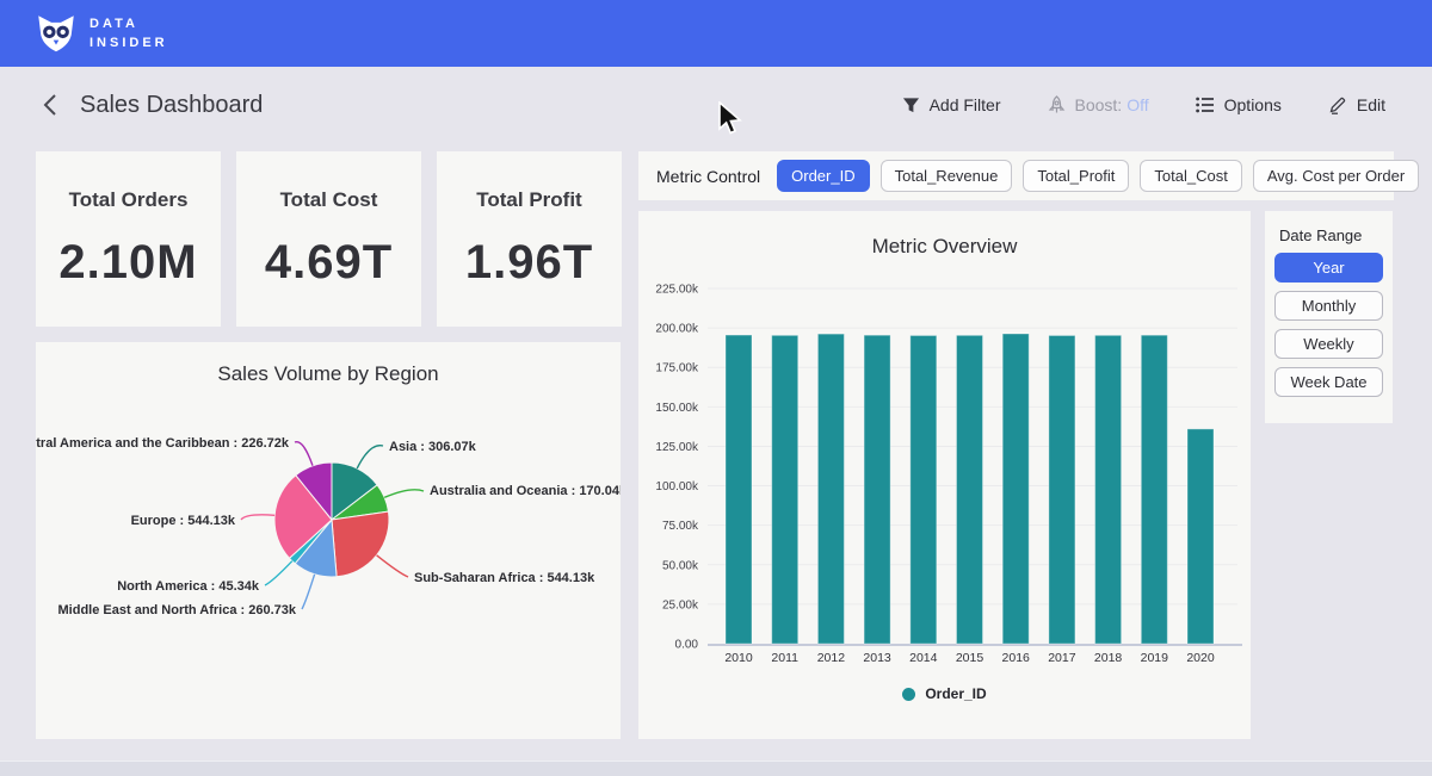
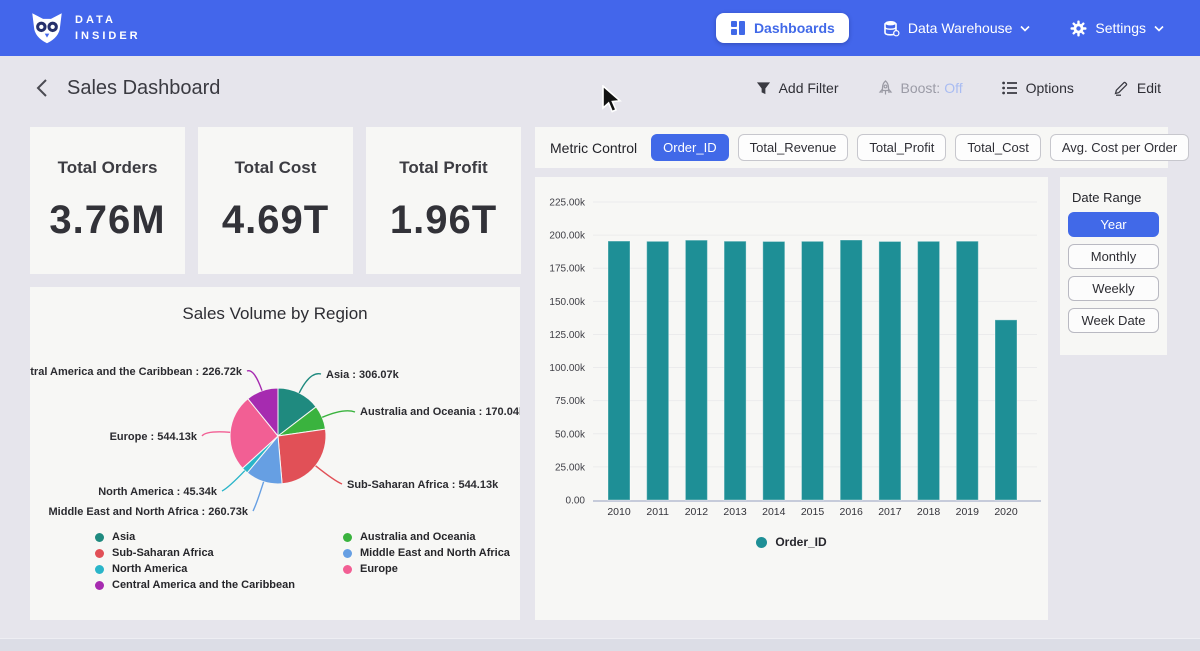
  DATA
  INSIDER
+ Dashboards
+ Data Warehouse
+ Settings
  Sales Dashboard
  Add Filter
  Boost:
  Off
  Options
  Edit
  Total Orders
- 2.10M
+ 3.76M
  Total Cost
  4.69T
  Total Profit
  1.96T
  Metric Control
  Order_ID
  Total_Revenue
  Total_Profit
  Total_Cost
  Avg. Cost per Order
- Metric Overview
  0.00
  25.00k
  50.00k
  75.00k
  100.00k
  125.00k
  150.00k
  175.00k
  200.00k
  225.00k
  2010
  2011
  2012
  2013
  2014
  2015
  2016
  2017
  2018
  2019
  2020
  Order_ID
  Sales Volume by Region
  Asia : 306.07k
  Australia and Oceania : 170.04
  Sub-Saharan Africa : 544.13k
  Middle East and North Africa : 260.73k
  North America : 45.34k
  Europe : 544.13k
  tral America and the Caribbean : 226.72k
+ Asia
+ Sub-Saharan Africa
+ North America
+ Central America and the Caribbean
+ Australia and Oceania
+ Middle East and North Africa
+ Europe
  Date Range
  Year
  Monthly
  Weekly
  Week Date
